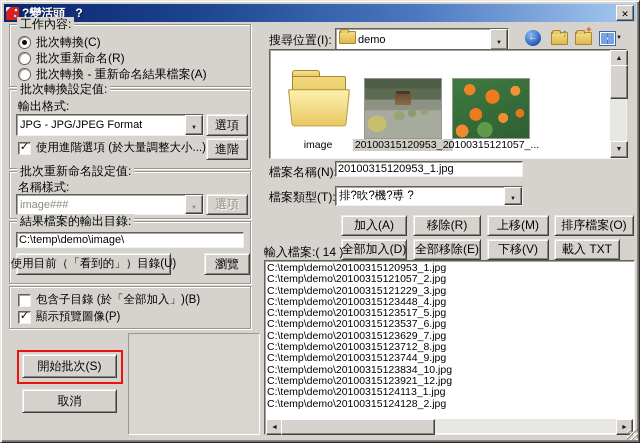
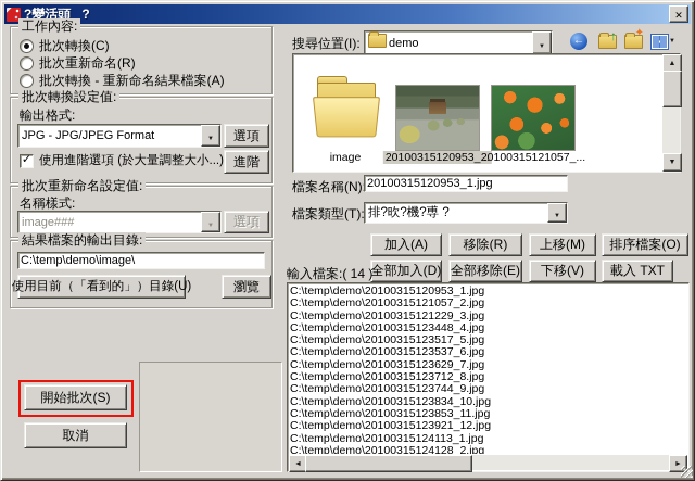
  ?變活頭 ?
  工作內容:
  批次轉換(C)
  批次重新命名(R)
  批次轉換 - 重新命名結果檔案(A)
  批次轉換設定值:
  輸出格式:
  JPG - JPG/JPEG Format
  選項
  使用進階選項 (於大量調整大小...)
  進階
  批次重新命名設定值:
  名稱樣式:
  image###
  選項
  結果檔案的輸出目錄:
  C:\temp\demo\image\
  使用目前（「看到的」）目錄(U)
  瀏覽
- 包含子目錄 (於「全部加入」)(B)
- 顯示預覽圖像(P)
  開始批次(S)
  取消
  搜尋位置(I):
  demo
  image
  20100315120953_...
  20100315121057_...
  檔案名稱(N)
  20100315120953_1.jpg
  檔案類型(T):
  排?欥?機?尃 ?
  加入(A)
  移除(R)
  上移(M)
  排序檔案(O)
  全部加入(D)
  全部移除(E)
  下移(V)
  載入 TXT
  輸入檔案:( 14 )
  C:\temp\demo\20100315120953_1.jpg
  C:\temp\demo\20100315121057_2.jpg
  C:\temp\demo\20100315121229_3.jpg
  C:\temp\demo\20100315123448_4.jpg
  C:\temp\demo\20100315123517_5.jpg
  C:\temp\demo\20100315123537_6.jpg
  C:\temp\demo\20100315123629_7.jpg
  C:\temp\demo\20100315123712_8.jpg
  C:\temp\demo\20100315123744_9.jpg
  C:\temp\demo\20100315123834_10.jpg
+ C:\temp\demo\20100315123853_11.jpg
  C:\temp\demo\20100315123921_12.jpg
  C:\temp\demo\20100315124113_1.jpg
  C:\temp\demo\20100315124128_2.jpg
